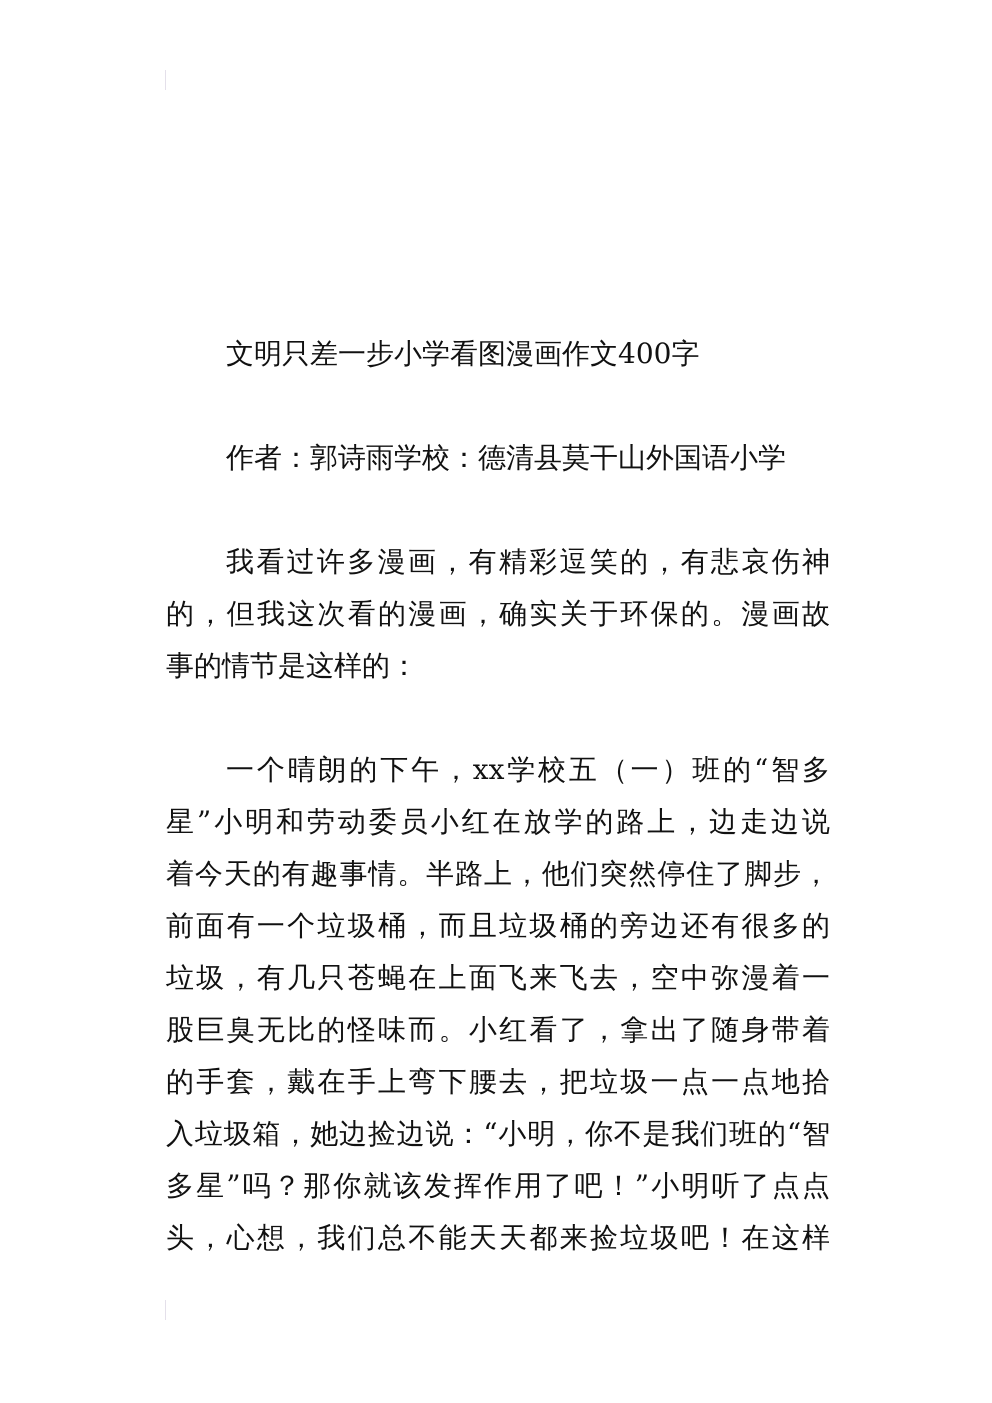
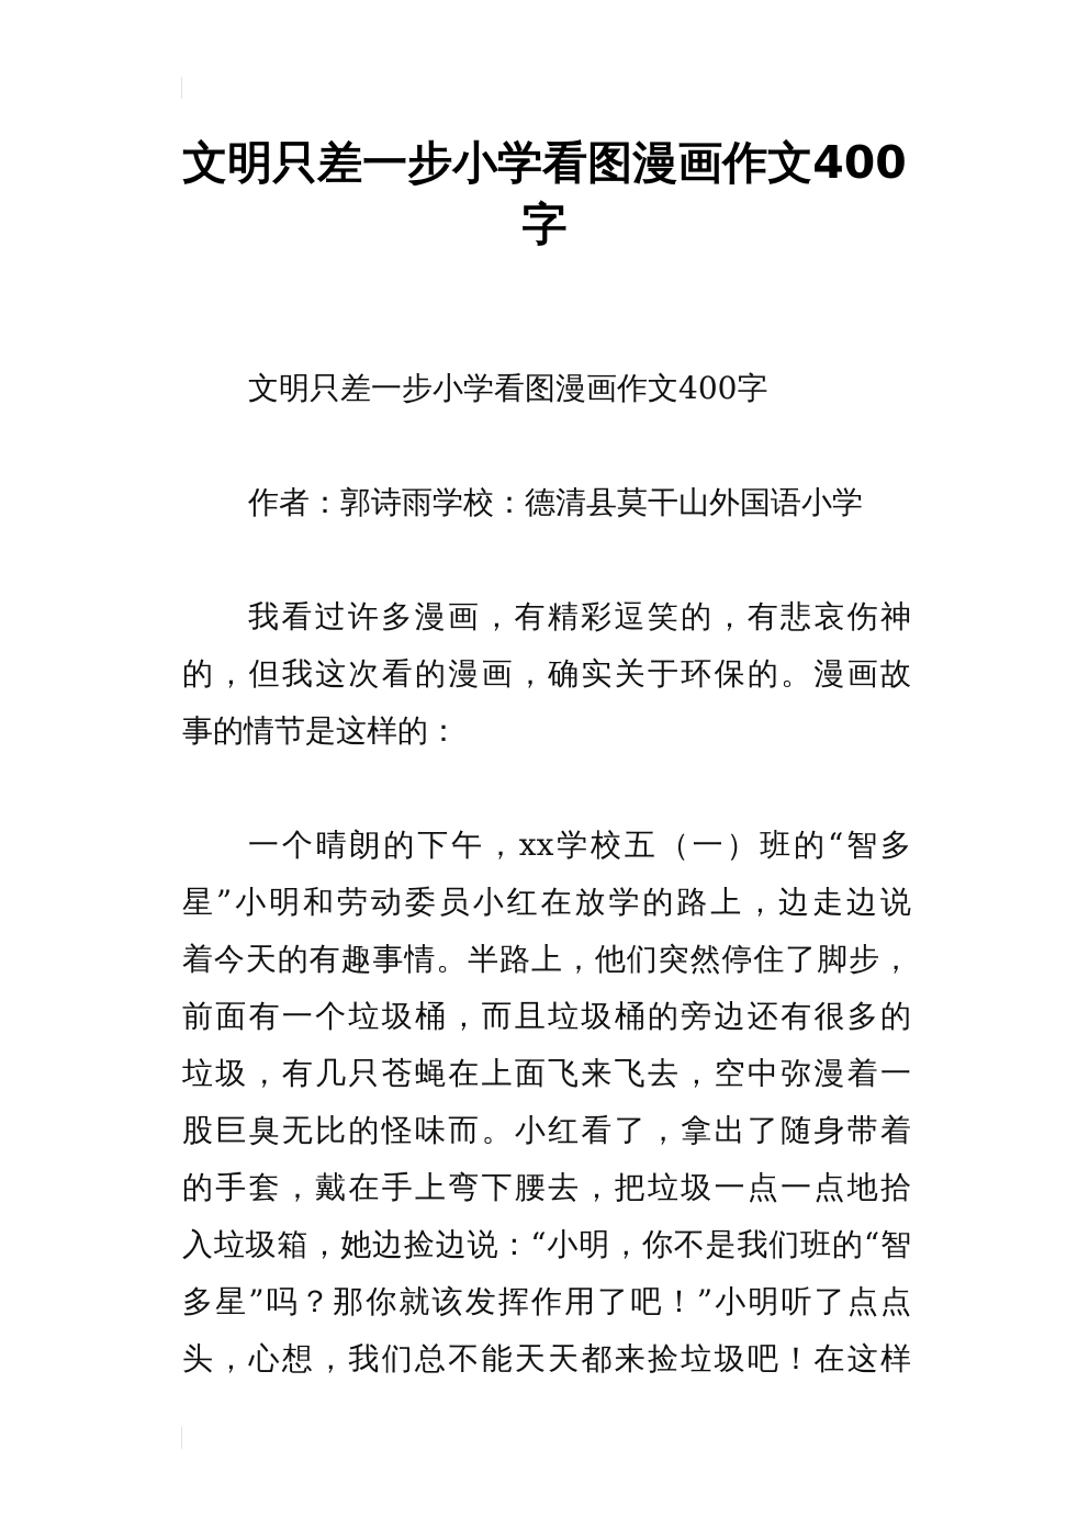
+ 文明只差一步小学看图漫画作文400
+ 字
  文明只差一步小学看图漫画作文400字
  作者：郭诗雨学校：德清县莫干山外国语小学
  我看过许多漫画，有精彩逗笑的，有悲哀伤神
  的，但我这次看的漫画，确实关于环保的。漫画故
  事的情节是这样的：
  一个晴朗的下午，xx学校五（一）班的“智多
  星”小明和劳动委员小红在放学的路上，边走边说
  着今天的有趣事情。半路上，他们突然停住了脚步，
  前面有一个垃圾桶，而且垃圾桶的旁边还有很多的
  垃圾，有几只苍蝇在上面飞来飞去，空中弥漫着一
  股巨臭无比的怪味而。小红看了，拿出了随身带着
  的手套，戴在手上弯下腰去，把垃圾一点一点地拾
  入垃圾箱，她边捡边说：“小明，你不是我们班的“智
  多星”吗？那你就该发挥作用了吧！”小明听了点点
  头，心想，我们总不能天天都来捡垃圾吧！在这样
